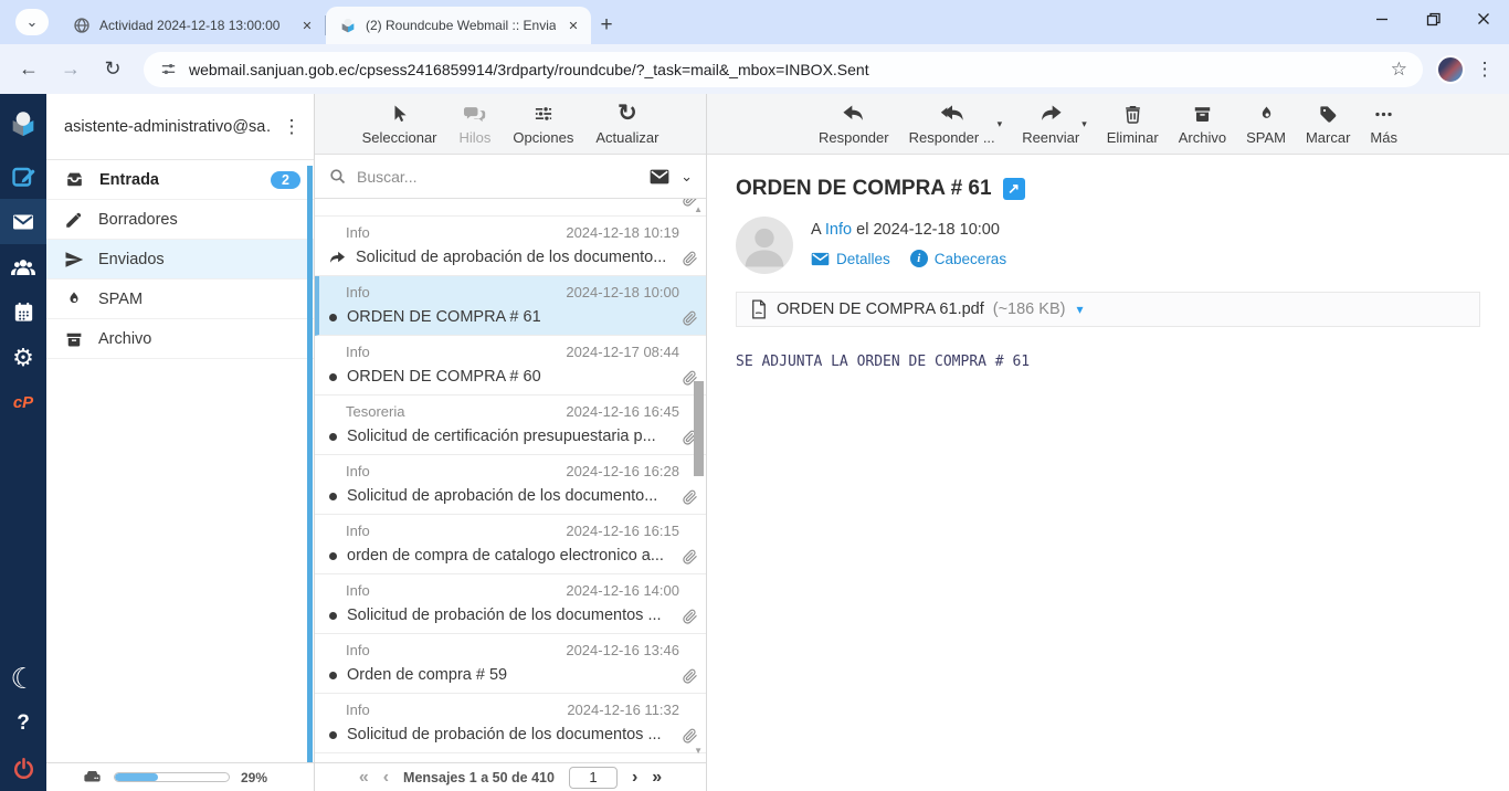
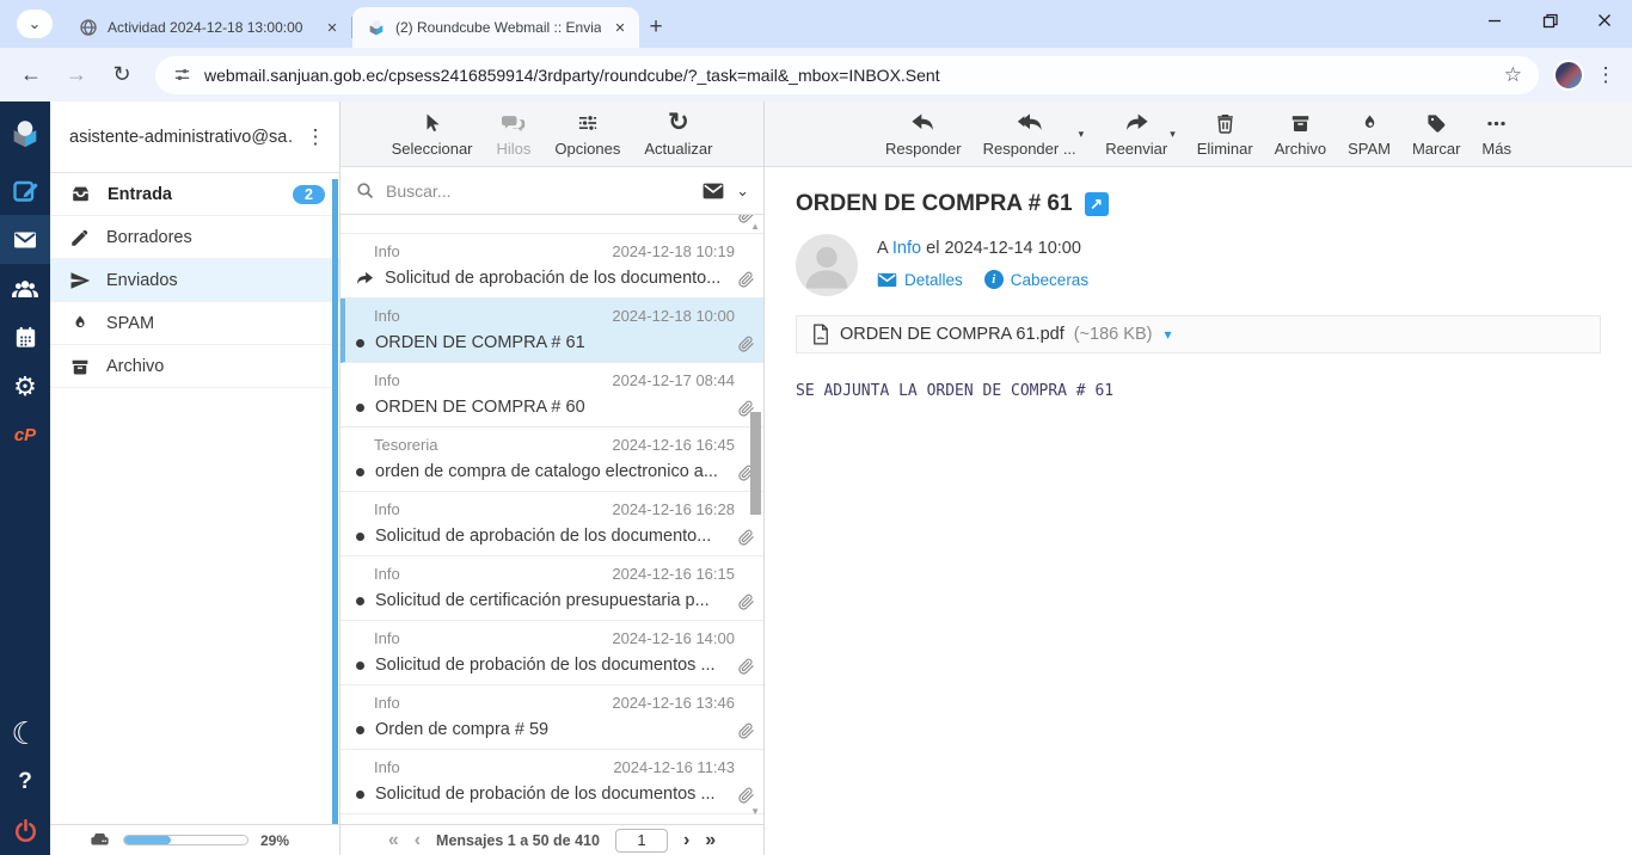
  ⌄
  Actividad 2024-12-18 13:00:00
  ✕
  (2) Roundcube Webmail :: Envia
  ✕
  +
  ←
  →
  ↻
  webmail.sanjuan.gob.ec/cpsess2416859914/3rdparty/roundcube/?_task=mail&_mbox=INBOX.Sent
  ☆
  ⋮
  ⚙
  cP
  ☾
  ?
  asistente-administrativo@sa
  ⋮
  Entrada
  2
  Borradores
  Enviados
  SPAM
  Archivo
  29%
  Seleccionar
  Hilos
  Opciones
  ↻
  Actualizar
  Buscar...
  ⌄
  Info
  2024-12-18 10:19
  Solicitud de aprobación de los documento...
  Info
  2024-12-18 10:00
  ORDEN DE COMPRA # 61
  Info
  2024-12-17 08:44
  ORDEN DE COMPRA # 60
  Tesoreria
  2024-12-16 16:45
- Solicitud de certificación presupuestaria p...
+ orden de compra de catalogo electronico a...
  Info
  2024-12-16 16:28
  Solicitud de aprobación de los documento...
  Info
  2024-12-16 16:15
- orden de compra de catalogo electronico a...
+ Solicitud de certificación presupuestaria p...
  Info
  2024-12-16 14:00
  Solicitud de probación de los documentos ...
  Info
  2024-12-16 13:46
  Orden de compra # 59
  Info
- 2024-12-16 11:32
+ 2024-12-16 11:43
  Solicitud de probación de los documentos ...
  ▲
  ▼
  «
  ‹
  Mensajes 1 a 50 de 410
  1
  ›
  »
  Responder
  Responder ...
  ▾
  Reenviar
  ▾
  Eliminar
  Archivo
  SPAM
  Marcar
  Más
  ORDEN DE COMPRA # 61
  ↗
- A Info el 2024-12-18 10:00
+ A Info el 2024-12-14 10:00
  Detalles
  i
  Cabeceras
  ORDEN DE COMPRA 61.pdf
  (~186 KB)
  ▾
  SE ADJUNTA LA ORDEN DE COMPRA # 61
